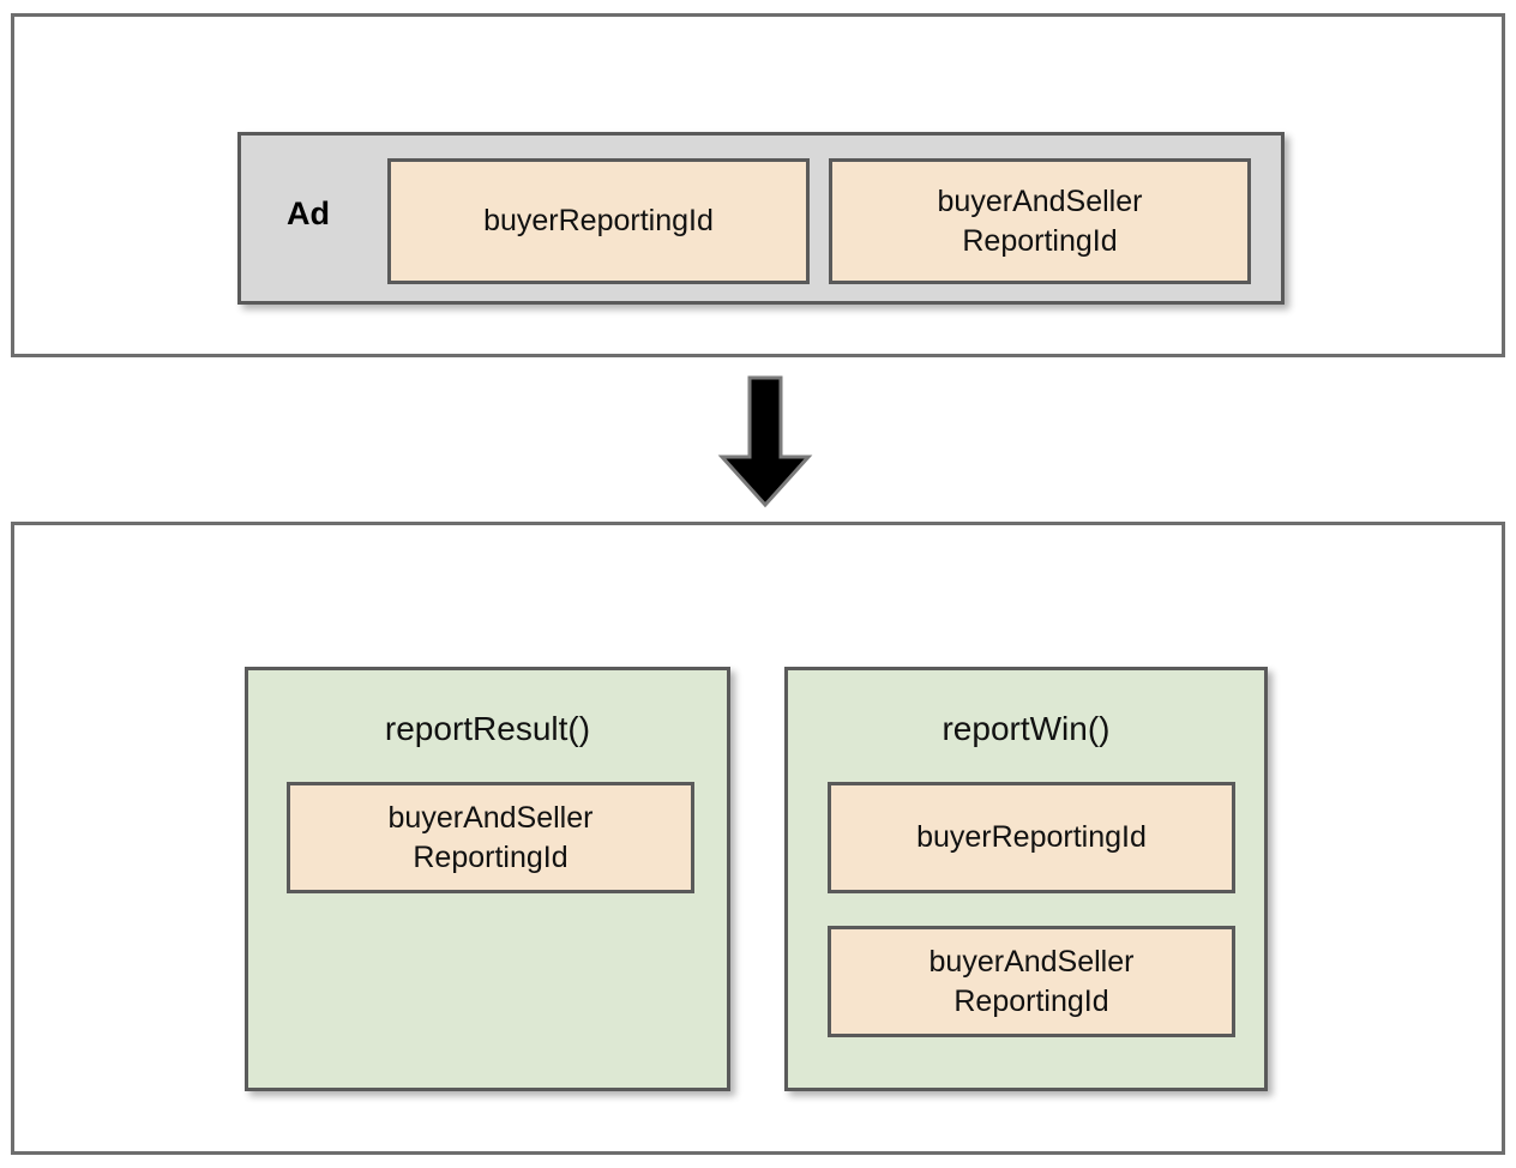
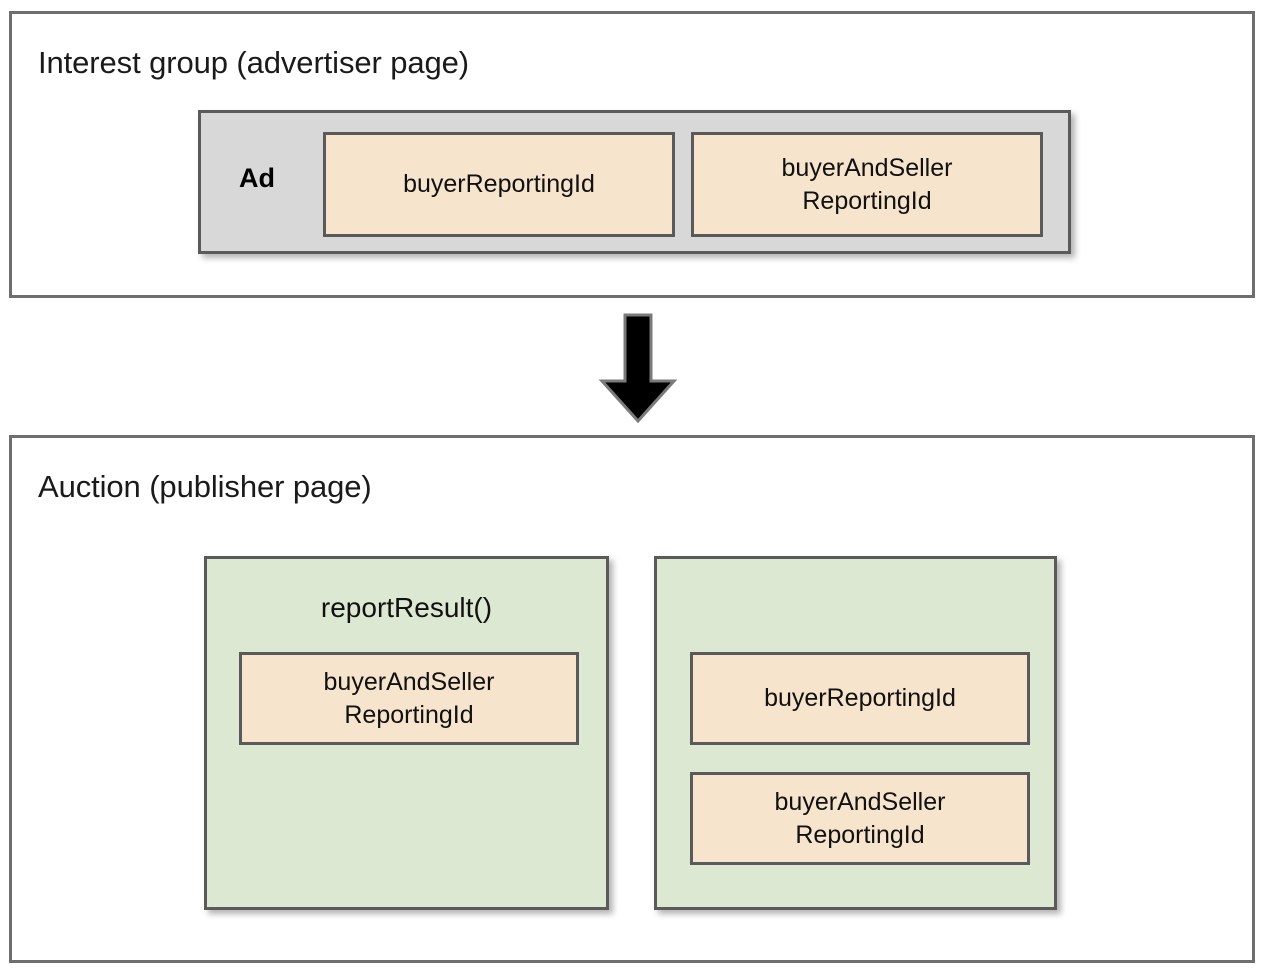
+ Interest group (advertiser page)
  Ad
  buyerReportingId
  buyerAndSeller
  ReportingId
+ Auction (publisher page)
  reportResult()
  buyerAndSeller
  ReportingId
- reportWin()
  buyerReportingId
  buyerAndSeller
  ReportingId
